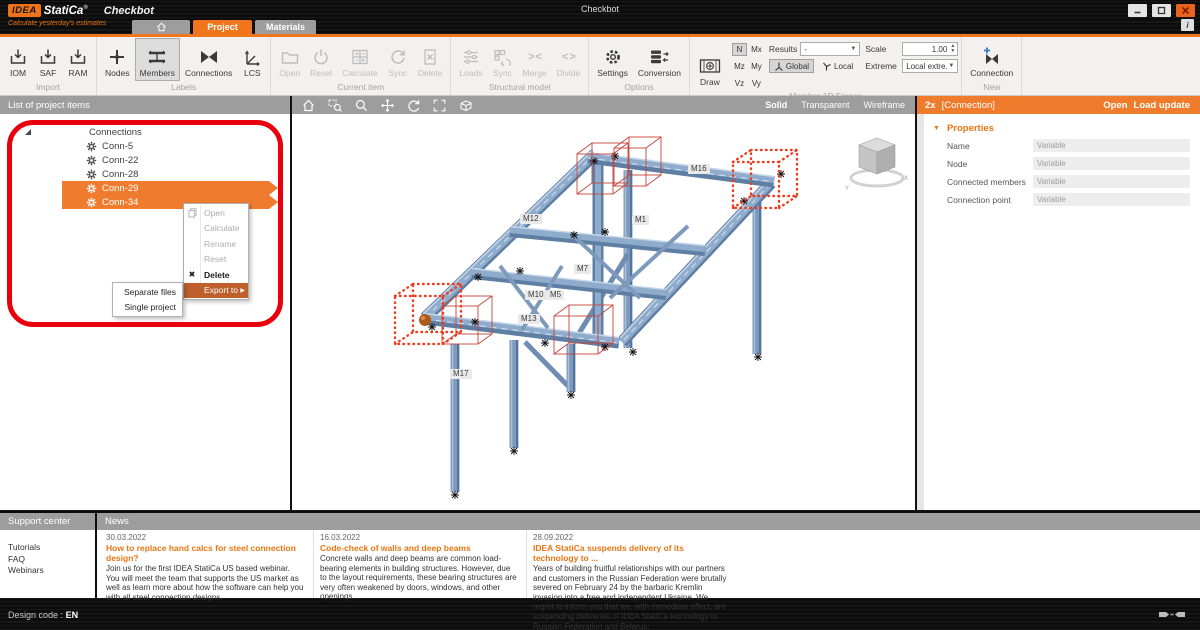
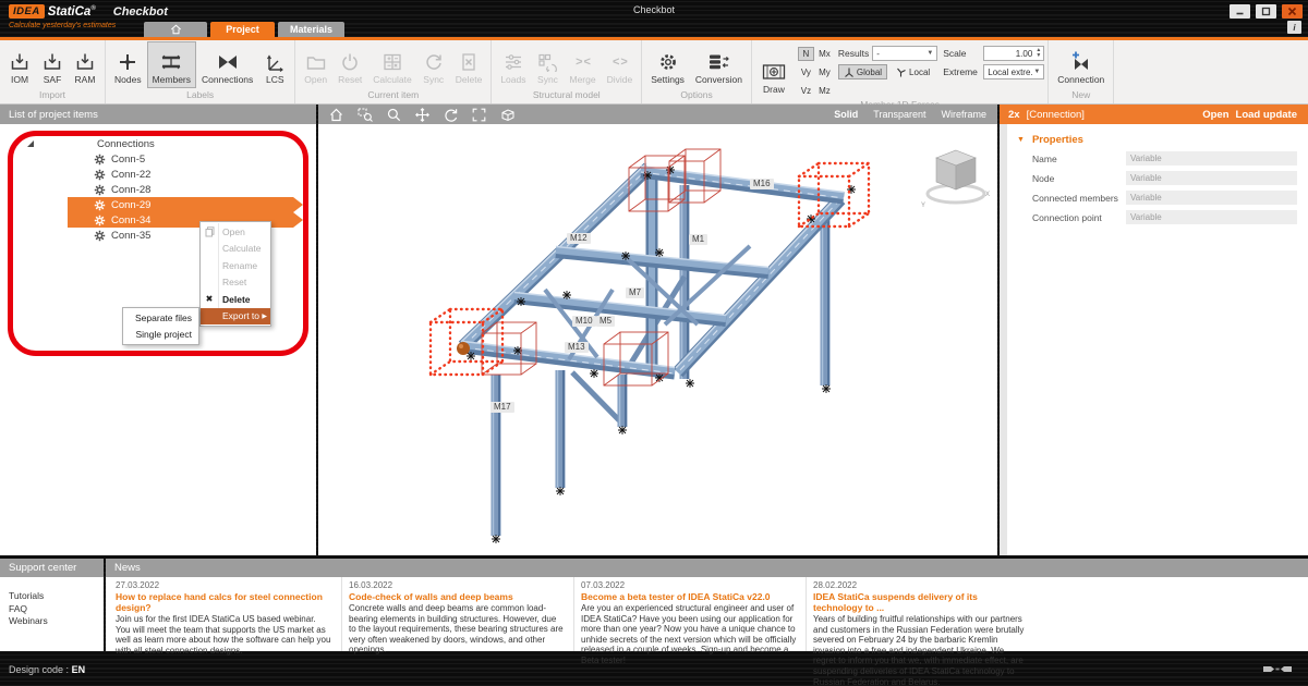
  Checkbot
  IDEA
  StatiCa
  Checkbot
  i
  Project
  Materials
  IOM
  SAF
  RAM
  Import
  Nodes
  Members
  Connections
  LCS
  Labels
  Open
  Reset
  Calculate
  Sync
  Delete
  Current item
  Loads
  Sync
  Merge
  Divide
  Structural model
  Settings
  Conversion
  Options
  Draw
  N
  Mx
- Mz
+ Vy
  My
  Vz
- Vy
+ Mz
  Results
  -
  Global
  Local
  Scale
  1.00
  Extreme
  Local extre.
  Connection
  New
  List of project items
  Connections
  Conn-5
  Conn-22
  Conn-28
  Conn-29
  Conn-34
+ Conn-35
  Open
  Calculate
  Rename
  Reset
  ✖
  Delete
  Export to
  Separate files
  Single project
  Solid
  Transparent
  Wireframe
  M16
  M12
  M1
  M7
  M10
  M5
  M13
  M17
  2x
  [Connection]
  Open
  Load update
  Properties
  Name
  Variable
  Node
  Variable
  Connected members
  Variable
  Connection point
  Variable
  Support center
  Tutorials
  FAQ
  Webinars
  News
- 30.03.2022
+ 27.03.2022
  How to replace hand calcs for steel connection design?
  Join us for the first IDEA StatiCa US based webinar. You will meet the team that supports the US market as well as learn more about how the software can help you with all steel connection designs.
  16.03.2022
  Code-check of walls and deep beams
  Concrete walls and deep beams are common load-bearing elements in building structures. However, due to the layout requirements, these bearing structures are very often weakened by doors, windows, and other openings.
+ 07.03.2022
+ Become a beta tester of IDEA StatiCa v22.0
+ Are you an experienced structural engineer and user of IDEA StatiCa? Have you been using our application for more than one year? Now you have a unique chance to unhide secrets of the next version which will be officially released in a couple of weeks. Sign-up and become a Beta tester!
- 28.09.2022
+ 28.02.2022
  IDEA StatiCa suspends delivery of its technology to ...
  Years of building fruitful relationships with our partners and customers in the Russian Federation were brutally severed on February 24 by the barbaric Kremlin invasion into a free and independent Ukraine. We regret to inform you that we, with immediate effect, are suspending deliveries of IDEA StatiCa technology to Russian Federation and Belarus.
  Design code : EN
